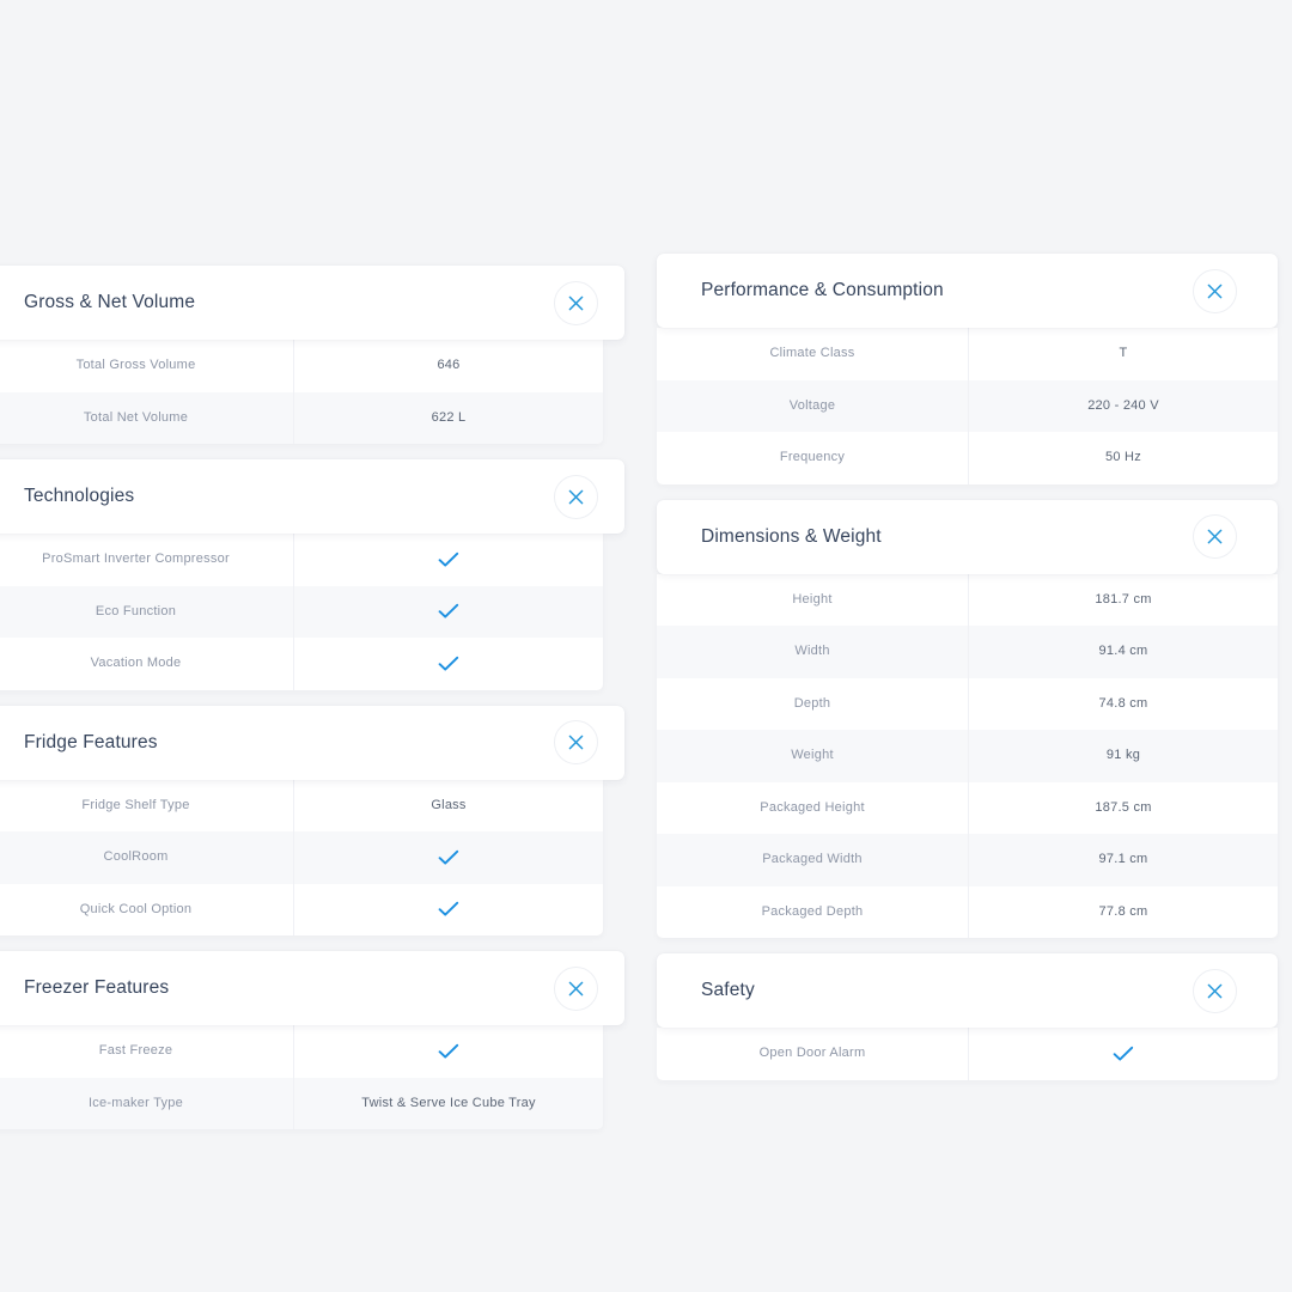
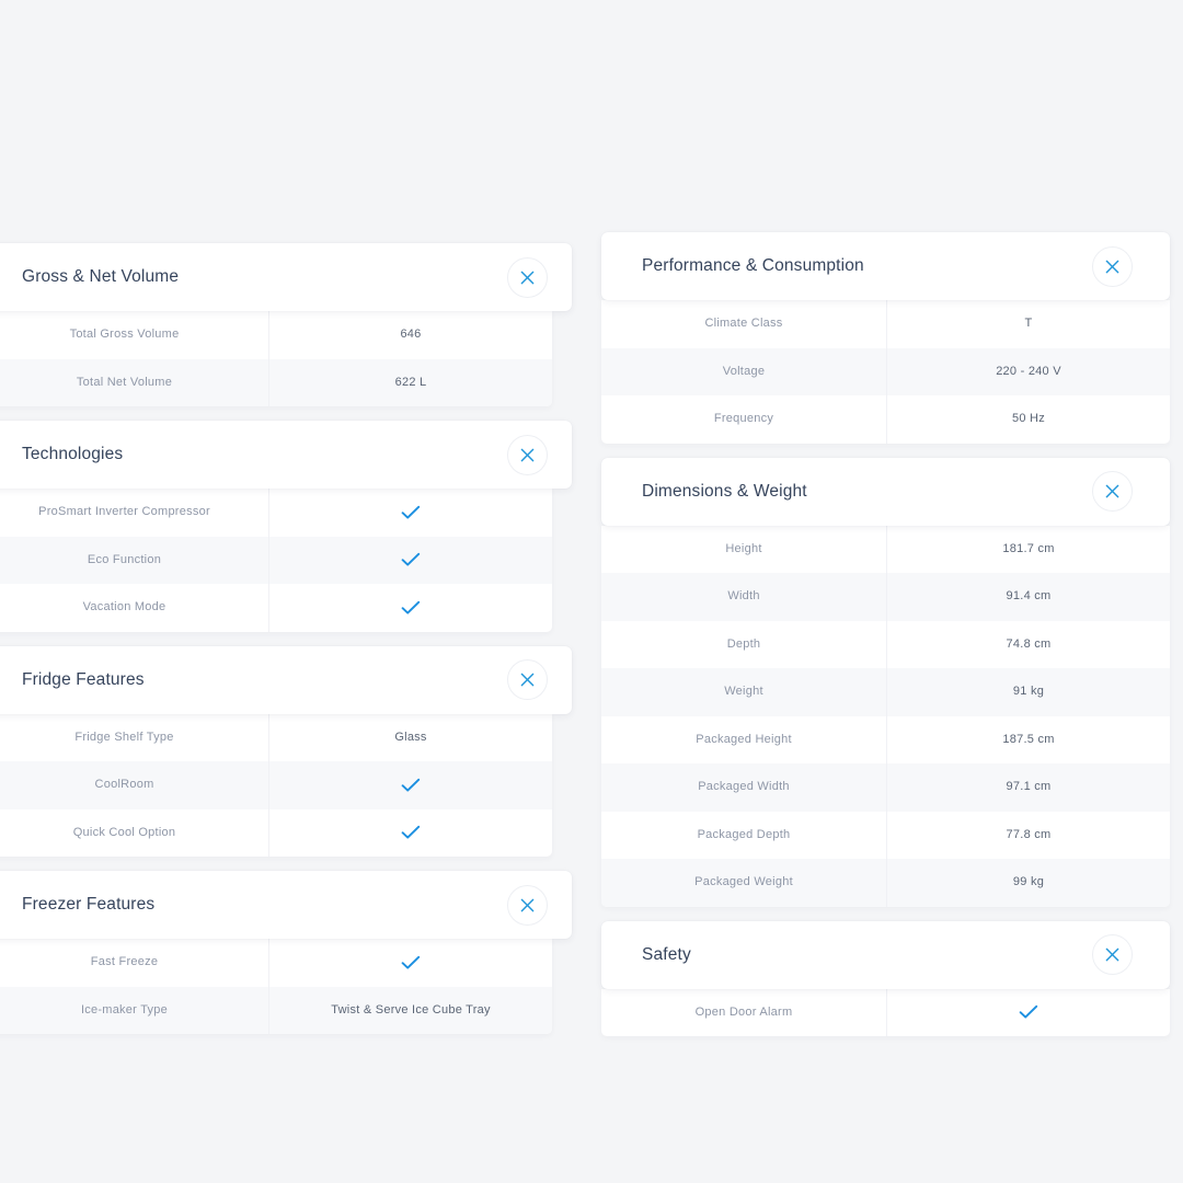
  Gross & Net Volume
  Total Gross Volume
  646
  Total Net Volume
  622 L
  Technologies
  ProSmart Inverter Compressor
  Eco Function
  Vacation Mode
  Fridge Features
  Fridge Shelf Type
  Glass
  CoolRoom
  Quick Cool Option
  Freezer Features
  Fast Freeze
  Ice-maker Type
  Twist & Serve Ice Cube Tray
  Performance & Consumption
  Climate Class
  T
  Voltage
  220 - 240 V
  Frequency
  50 Hz
  Dimensions & Weight
  Height
  181.7 cm
  Width
  91.4 cm
  Depth
  74.8 cm
  Weight
  91 kg
  Packaged Height
  187.5 cm
  Packaged Width
  97.1 cm
  Packaged Depth
  77.8 cm
+ Packaged Weight
+ 99 kg
  Safety
  Open Door Alarm
